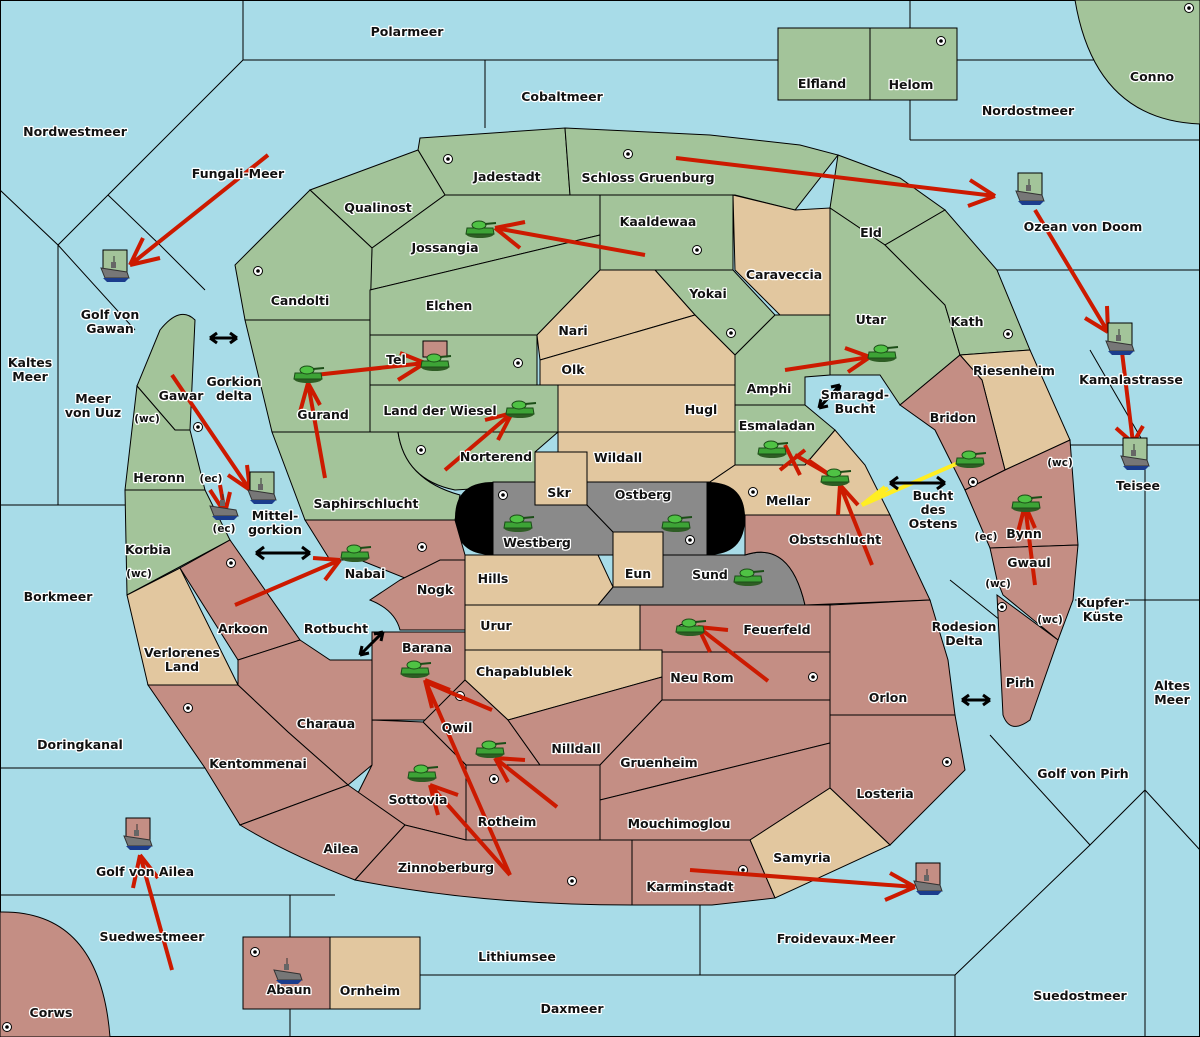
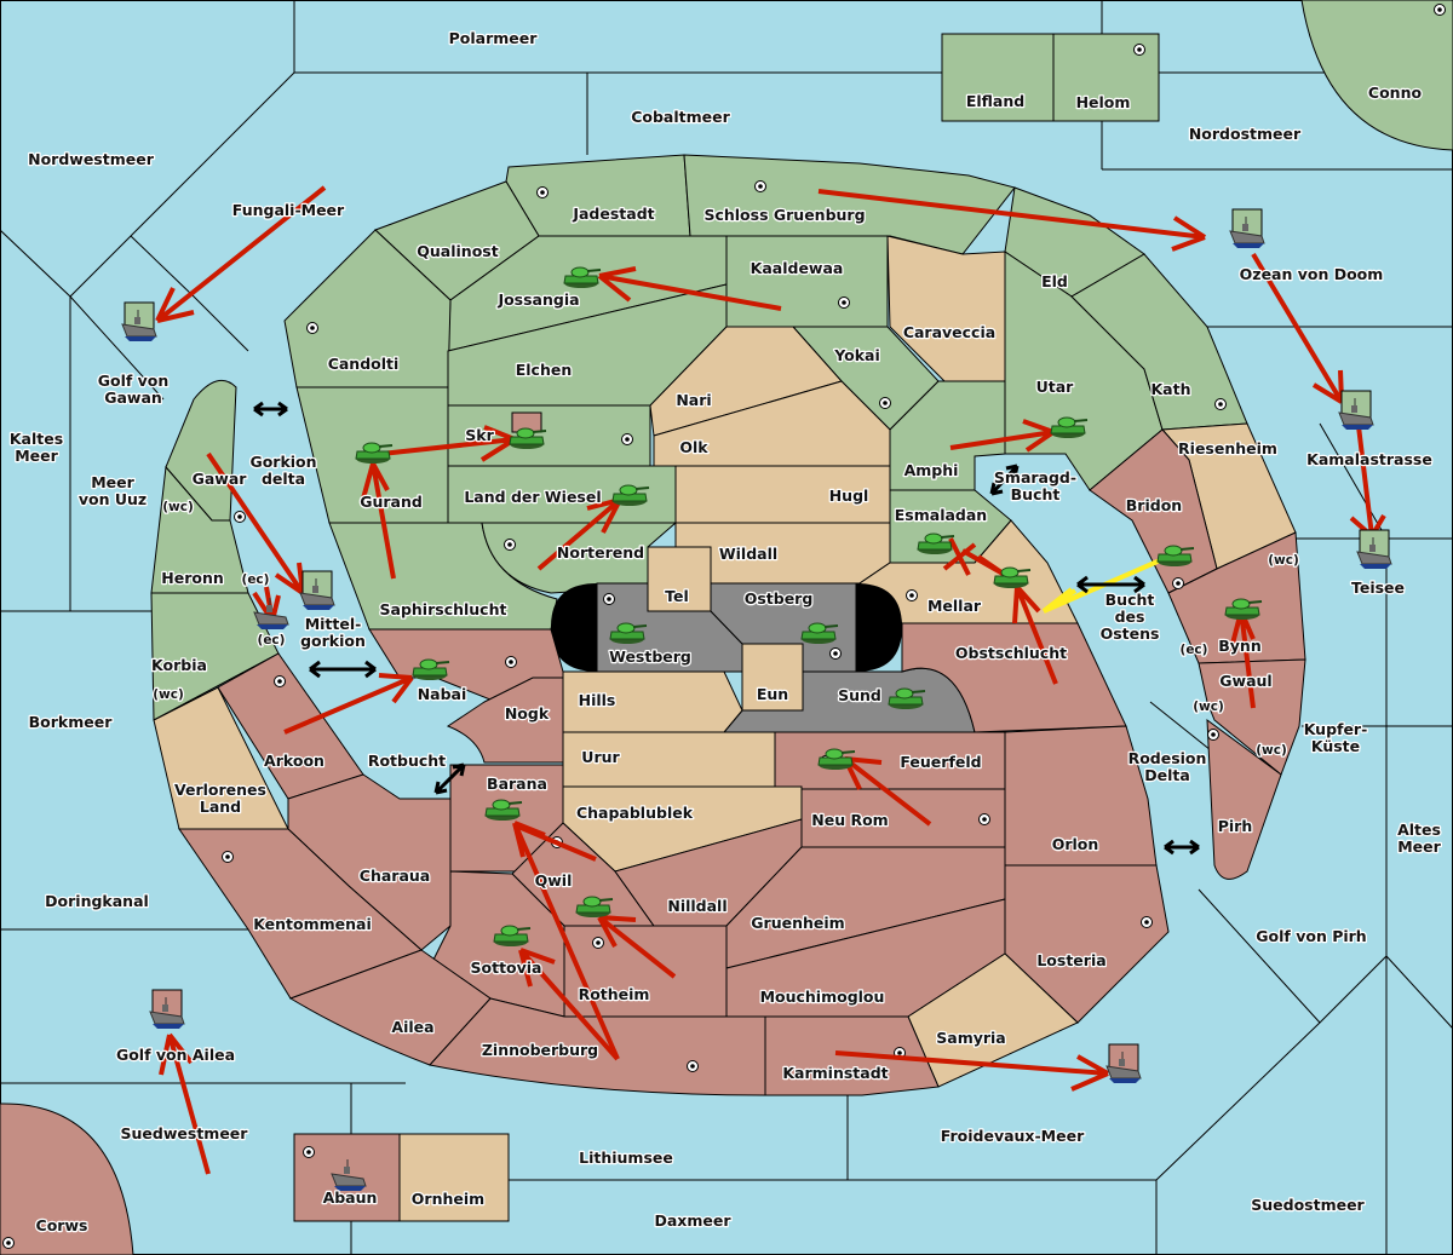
  Polarmeer
  Cobaltmeer
  Nordwestmeer
  Fungali-Meer
  Nordostmeer
  Ozean von Doom
  Golf von
  Gawan
  Kaltes
  Meer
  Meer
  von Uuz
  Gorkion
  delta
  Mittel-
  gorkion
  Kamalastrasse
  Teisee
  Smaragd-
  Bucht
  Bucht
  des
  Ostens
  Borkmeer
  Rotbucht
  Kupfer-
  Küste
  Rodesion
  Delta
  Altes
  Meer
  Doringkanal
  Golf von Pirh
  Golf von Ailea
  Suedwestmeer
  Froidevaux-Meer
  Lithiumsee
  Daxmeer
  Suedostmeer
  Elfland
  Helom
  Conno
  Jadestadt
  Schloss Gruenburg
  Qualinost
  Jossangia
  Kaaldewaa
  Eld
  Caraveccia
  Candolti
  Elchen
  Yokai
  Nari
  Utar
  Kath
- Tel
+ Skr
  Olk
  Gawar
  Gurand
  Land der Wiesel
  Hugl
  Amphi
  Riesenheim
  Bridon
  Esmaladan
  Heronn
  Norterend
  Wildall
- Skr
+ Tel
  Ostberg
  Mellar
  Saphirschlucht
  Westberg
  Obstschlucht
  Bynn
  Korbia
  Nabai
  Eun
  Sund
  Hills
  Gwaul
  Nogk
  Arkoon
  Urur
  Feuerfeld
  Barana
  Verlorenes
  Land
  Chapablublek
  Neu Rom
  Pirh
  Orlon
  Charaua
  Qwil
  Nilldall
  Kentommenai
  Gruenheim
  Sottovia
  Losteria
  Rotheim
  Mouchimoglou
  Ailea
  Samyria
  Zinnoberburg
  Karminstadt
  Abaun
  Ornheim
  Corws
  (wc)
  (ec)
  (ec)
  (wc)
  (wc)
  (ec)
  (wc)
  (wc)
